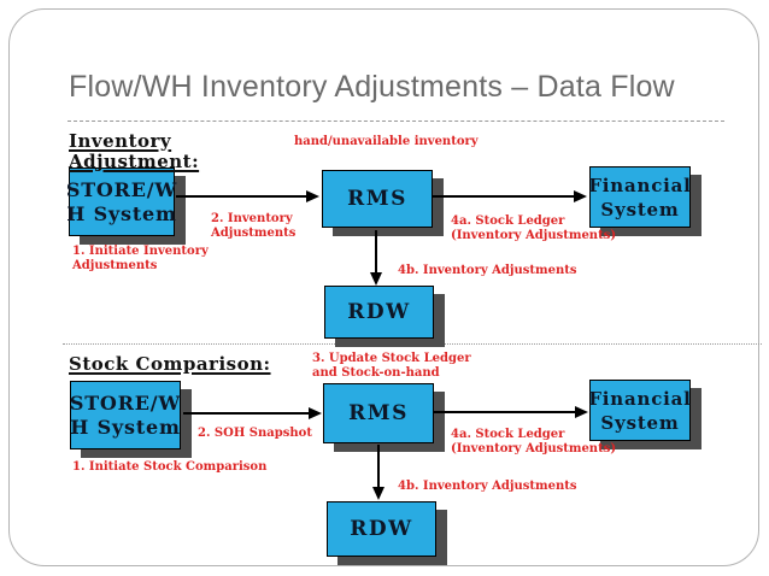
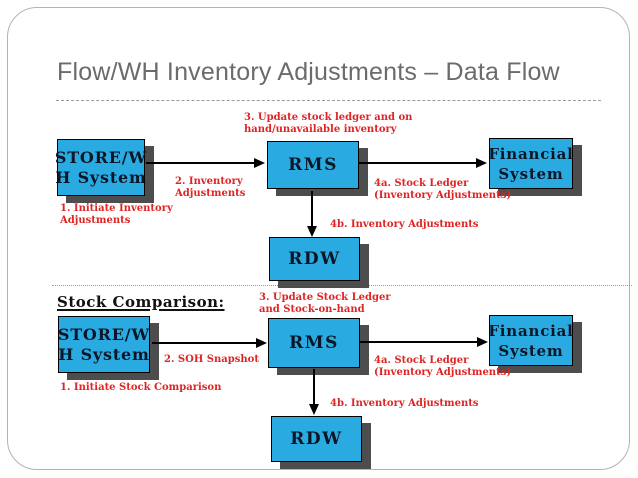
  Flow/WH Inventory Adjustments – Data Flow
- Inventory
- Adjustment:
  STORE/W
  H System
  RMS
  Financial
  System
  RDW
+ 3. Update stock ledger and on
  hand/unavailable inventory
  2. Inventory
  Adjustments
  4a. Stock Ledger
  (Inventory Adjustments)
  1. Initiate Inventory
  Adjustments
  4b. Inventory Adjustments
  Stock Comparison:
  STORE/W
  H System
  RMS
  Financial
  System
  RDW
  3. Update Stock Ledger
  and Stock-on-hand
  2. SOH Snapshot
  4a. Stock Ledger
  (Inventory Adjustments)
  1. Initiate Stock Comparison
  4b. Inventory Adjustments
